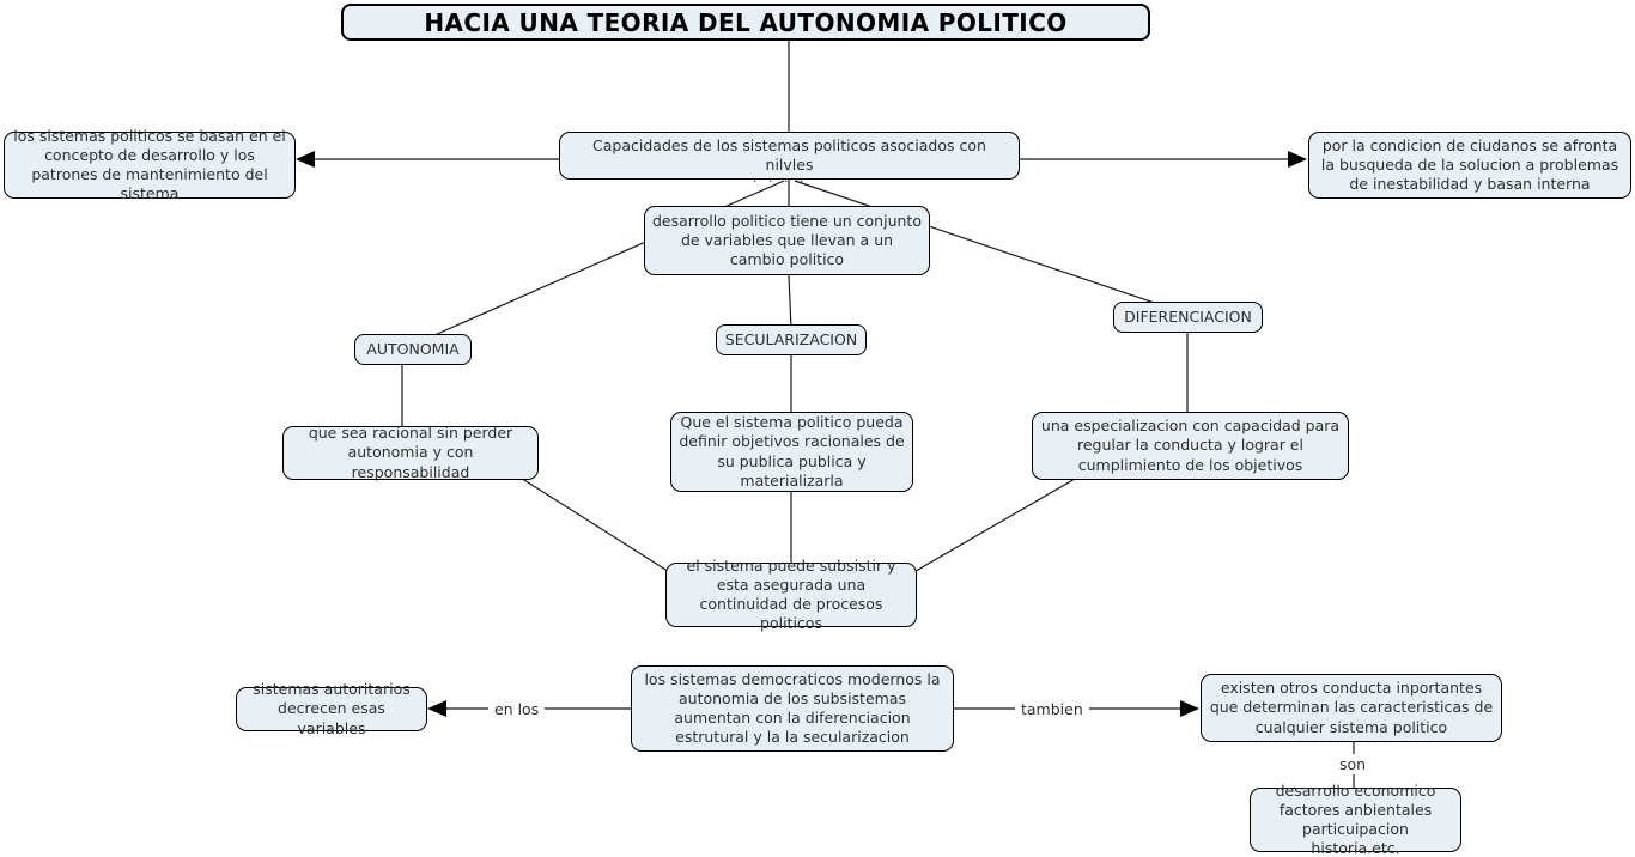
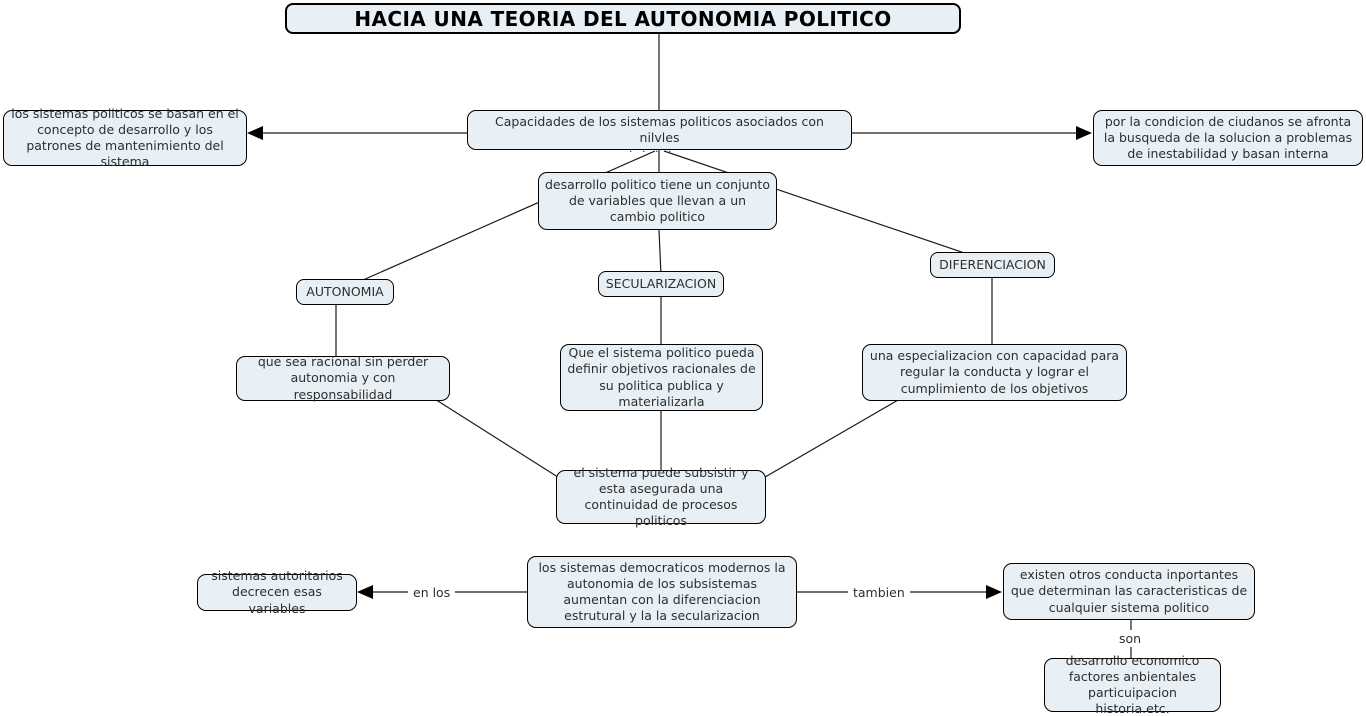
  HACIA UNA TEORIA DEL AUTONOMIA POLITICO
  los sistemas politicos se basan en el concepto de desarrollo y los patrones de mantenimiento del sistema
  Capacidades de los sistemas politicos asociados con nilvles
  por la condicion de ciudanos se afronta la busqueda de la solucion a problemas de inestabilidad y basan interna
  desarrollo politico tiene un conjunto de variables que llevan a un cambio politico
  AUTONOMIA
  SECULARIZACION
  DIFERENCIACION
  que sea racional sin perder autonomia y con responsabilidad
- Que el sistema politico pueda definir objetivos racionales de su publica publica y materializarla
+ Que el sistema politico pueda definir objetivos racionales de su politica publica y materializarla
  una especializacion con capacidad para regular la conducta y lograr el cumplimiento de los objetivos
  el sistema puede subsistir y esta asegurada una continuidad de procesos politicos
  los sistemas democraticos modernos la autonomia de los subsistemas aumentan con la diferenciacion estrutural y la la secularizacion
  sistemas autoritarios decrecen esas variables
  existen otros conducta inportantes que determinan las caracteristicas de cualquier sistema politico
  desarrollo economico factores anbientales particuipacion historia.etc.
  . . . .
  en los
  tambien
  son
